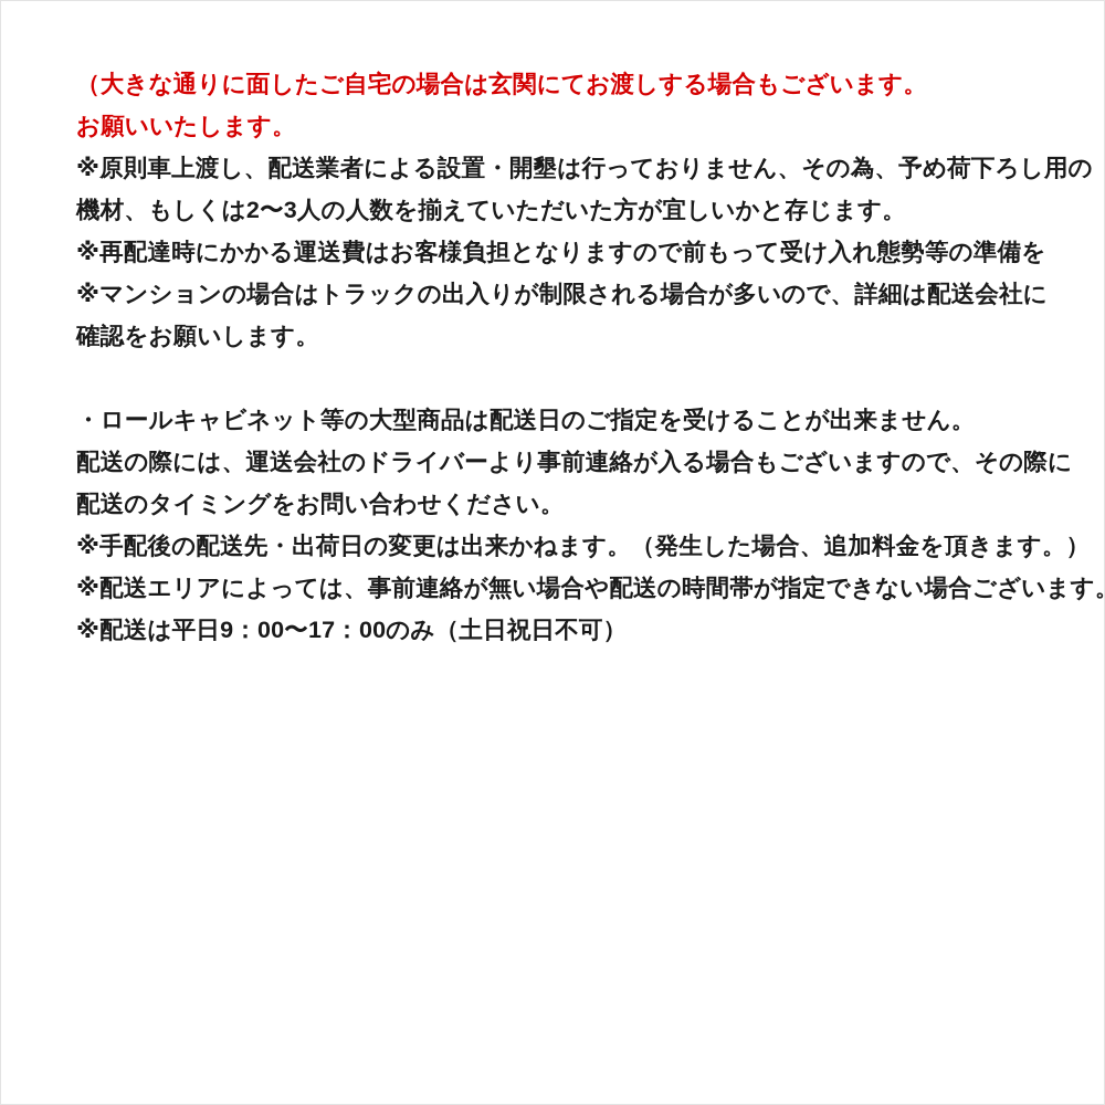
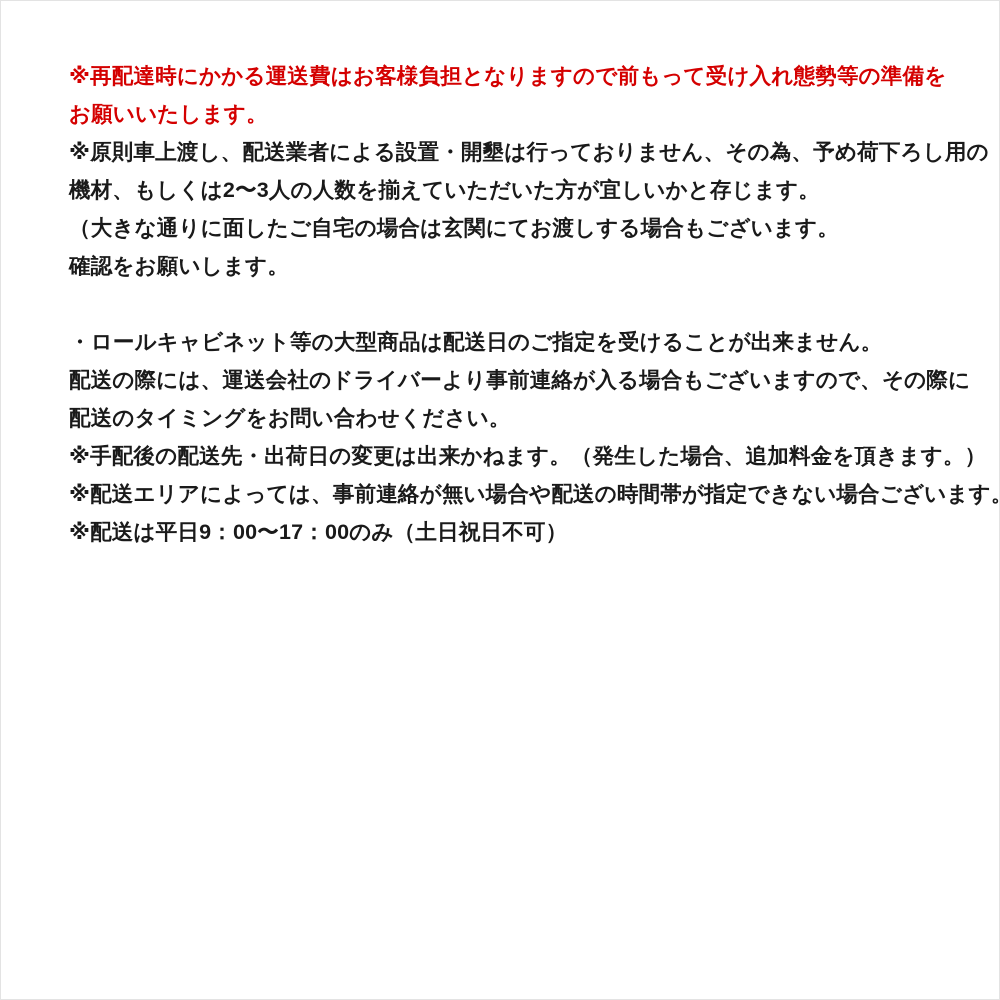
- （大きな通りに面したご自宅の場合は玄関にてお渡しする場合もございます。
+ ※再配達時にかかる運送費はお客様負担となりますので前もって受け入れ態勢等の準備を
  お願いいたします。
  ※原則車上渡し、配送業者による設置・開墾は行っておりません、その為、予め荷下ろし用の
  機材、もしくは2〜3人の人数を揃えていただいた方が宜しいかと存じます。
- ※再配達時にかかる運送費はお客様負担となりますので前もって受け入れ態勢等の準備を
+ （大きな通りに面したご自宅の場合は玄関にてお渡しする場合もございます。
- ※マンションの場合はトラックの出入りが制限される場合が多いので、詳細は配送会社に
  確認をお願いします。
  ・ロールキャビネット等の大型商品は配送日のご指定を受けることが出来ません。
  配送の際には、運送会社のドライバーより事前連絡が入る場合もございますので、その際に
  配送のタイミングをお問い合わせください。
  ※手配後の配送先・出荷日の変更は出来かねます。（発生した場合、追加料金を頂きます。）
  ※配送エリアによっては、事前連絡が無い場合や配送の時間帯が指定できない場合ございます
  ※配送は平日9：00〜17：00のみ（土日祝日不可）
